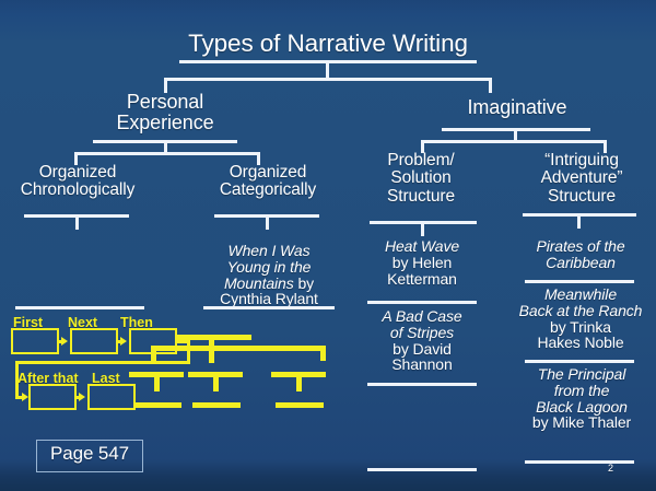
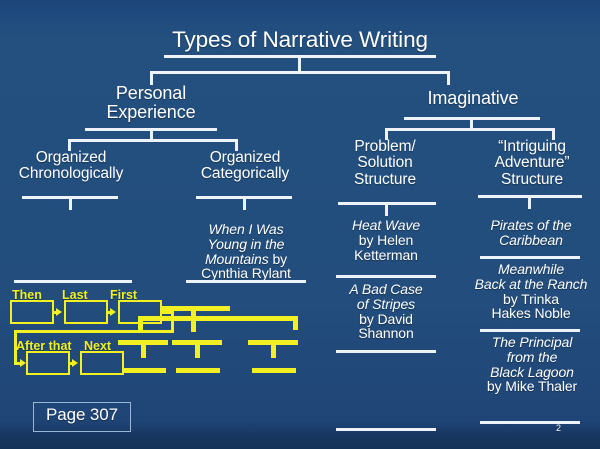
  Types of Narrative Writing
  Personal
  Experience
  Imaginative
  Organized
  Chronologically
  Organized
  Categorically
  Problem/
  Solution
  Structure
  “Intriguing
  Adventure”
  Structure
  When I Was
  Young in the
  Mountains by
  Cynthia Rylant
  Heat Wave
  by Helen
  Ketterman
  A Bad Case
  of Stripes
  by David
  Shannon
  Pirates of the
  Caribbean
  Meanwhile
  Back at the Ranch
  by Trinka
  Hakes Noble
  The Principal
  from the
  Black Lagoon
  by Mike Thaler
- First
+ Then
- Next
+ Last
- Then
+ First
  After that
- Last
+ Next
- Page 547
+ Page 307
  2
